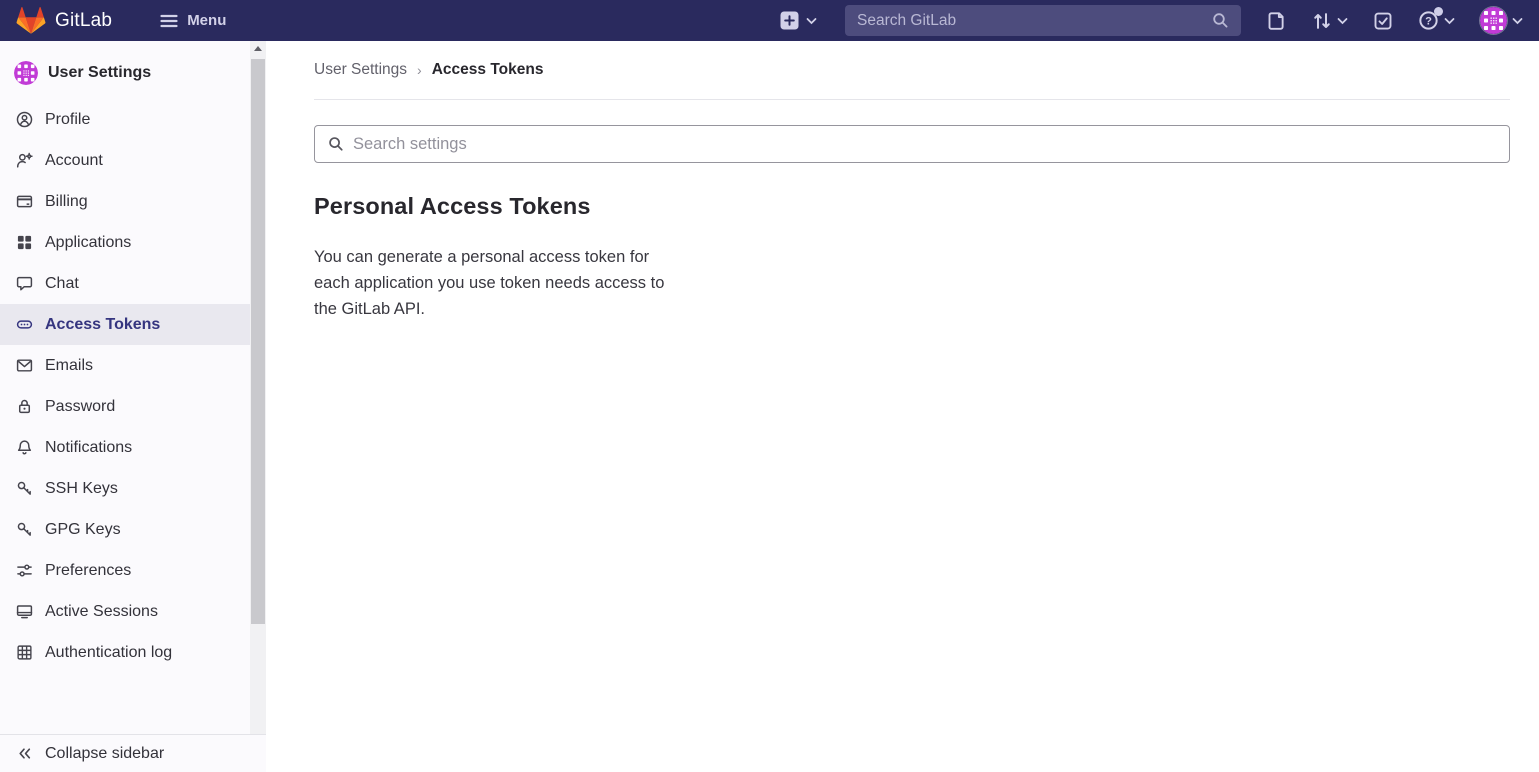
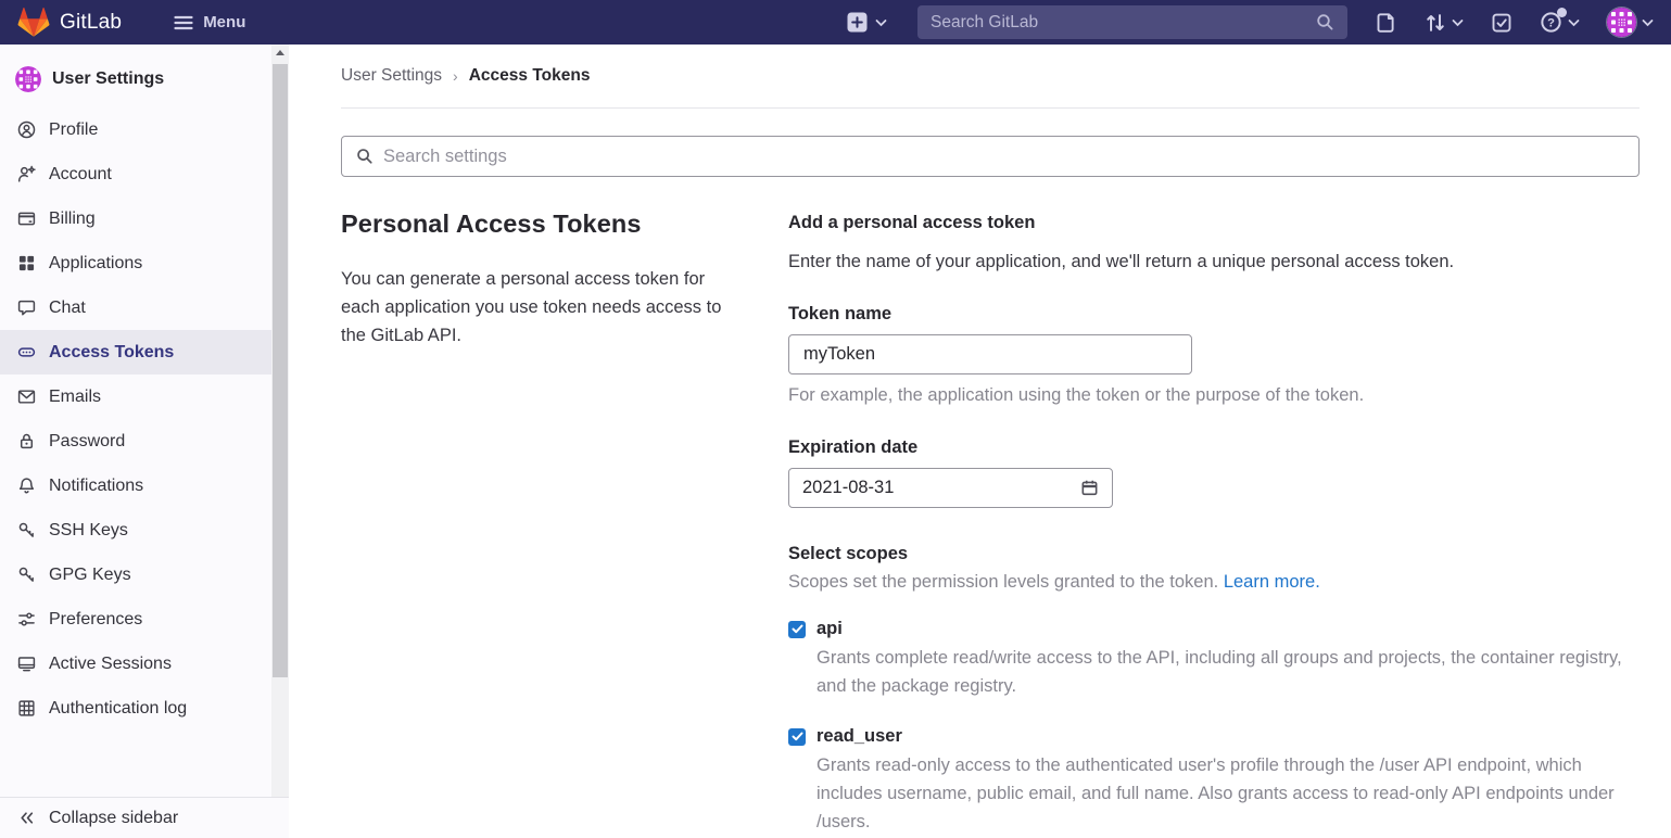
  GitLab
  Menu
  Search GitLab
  ?
  User Settings
  Profile
  Account
  Billing
  Applications
  Chat
  Access Tokens
  Emails
  Password
  Notifications
  SSH Keys
  GPG Keys
  Preferences
  Active Sessions
  Authentication log
  Collapse sidebar
  User Settings
  ›
  Access Tokens
  Search settings
  Personal Access Tokens
  You can generate a personal access token for each application you use token needs access to the GitLab API.
+ Add a personal access token
+ Enter the name of your application, and we'll return a unique personal access token.
+ Token name
+ myToken
+ For example, the application using the token or the purpose of the token.
+ Expiration date
+ 2021-08-31
+ Select scopes
+ Scopes set the permission levels granted to the token. Learn more.
+ api
+ Grants complete read/write access to the API, including all groups and projects, the container registry, and the package registry.
+ read_user
+ Grants read-only access to the authenticated user's profile through the /user API endpoint, which includes username, public email, and full name. Also grants access to read-only API endpoints under /users.
